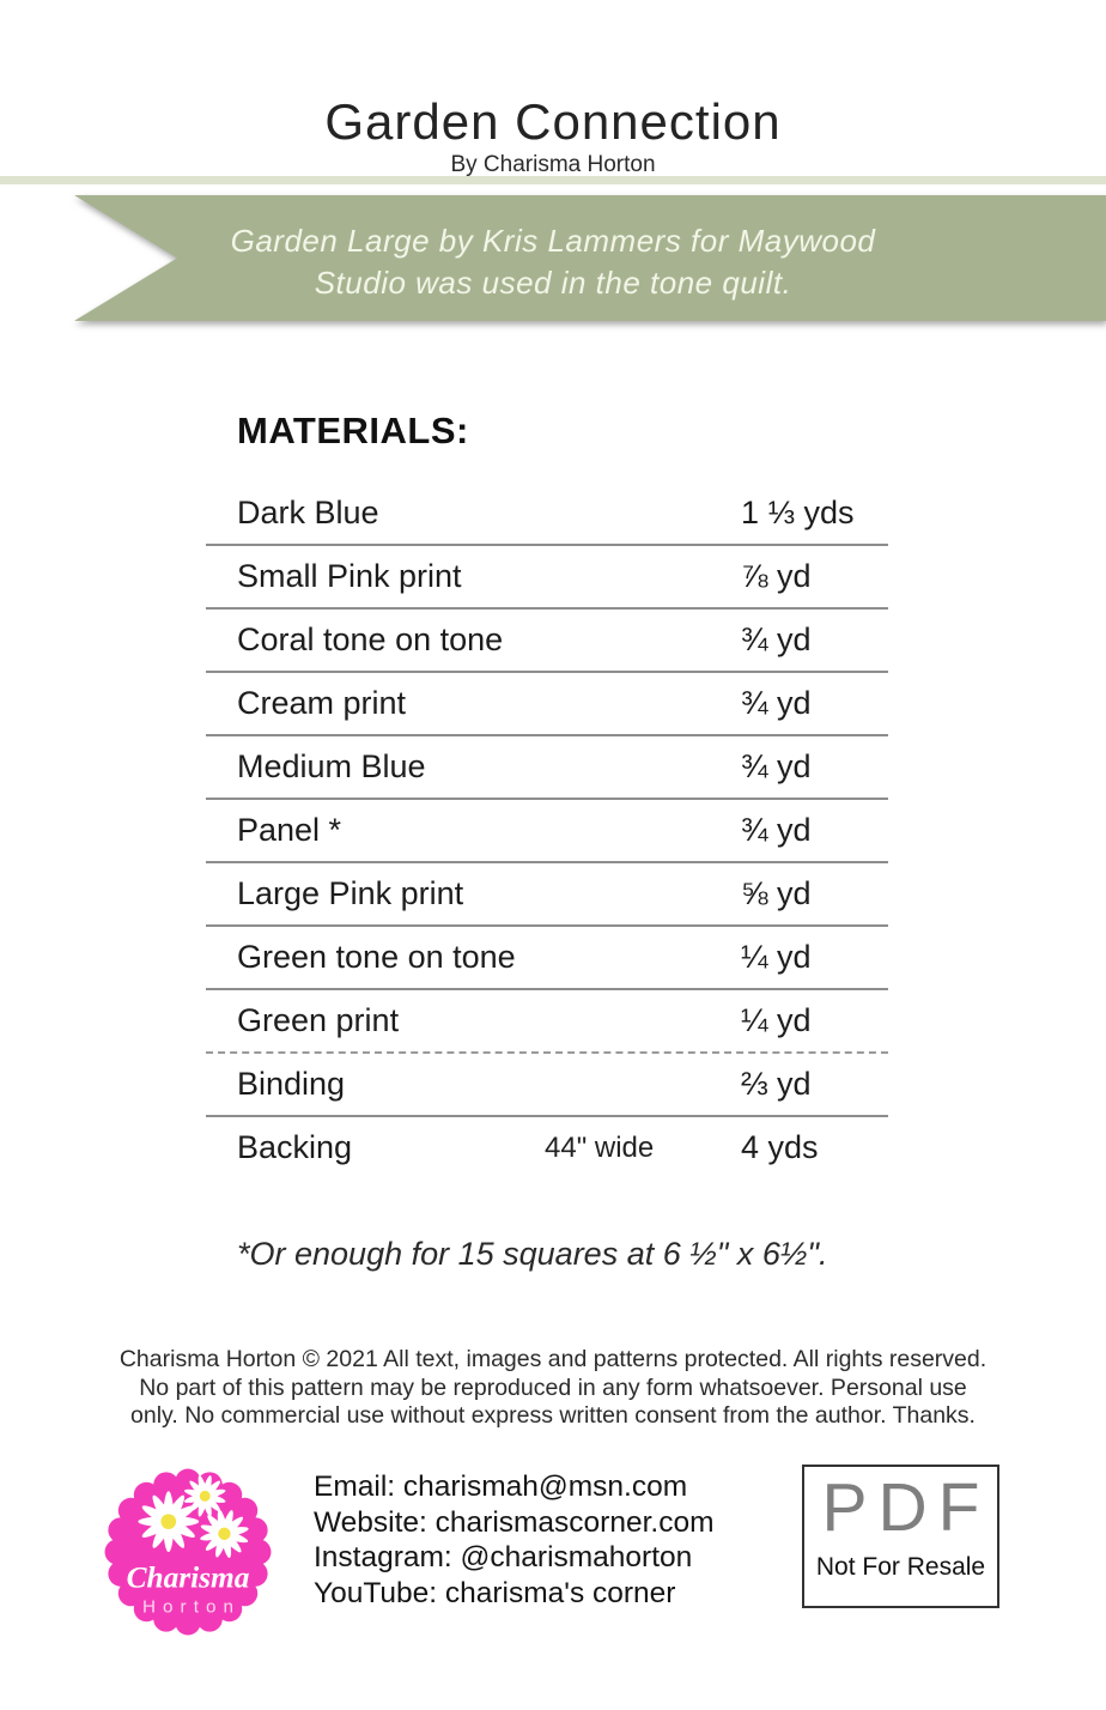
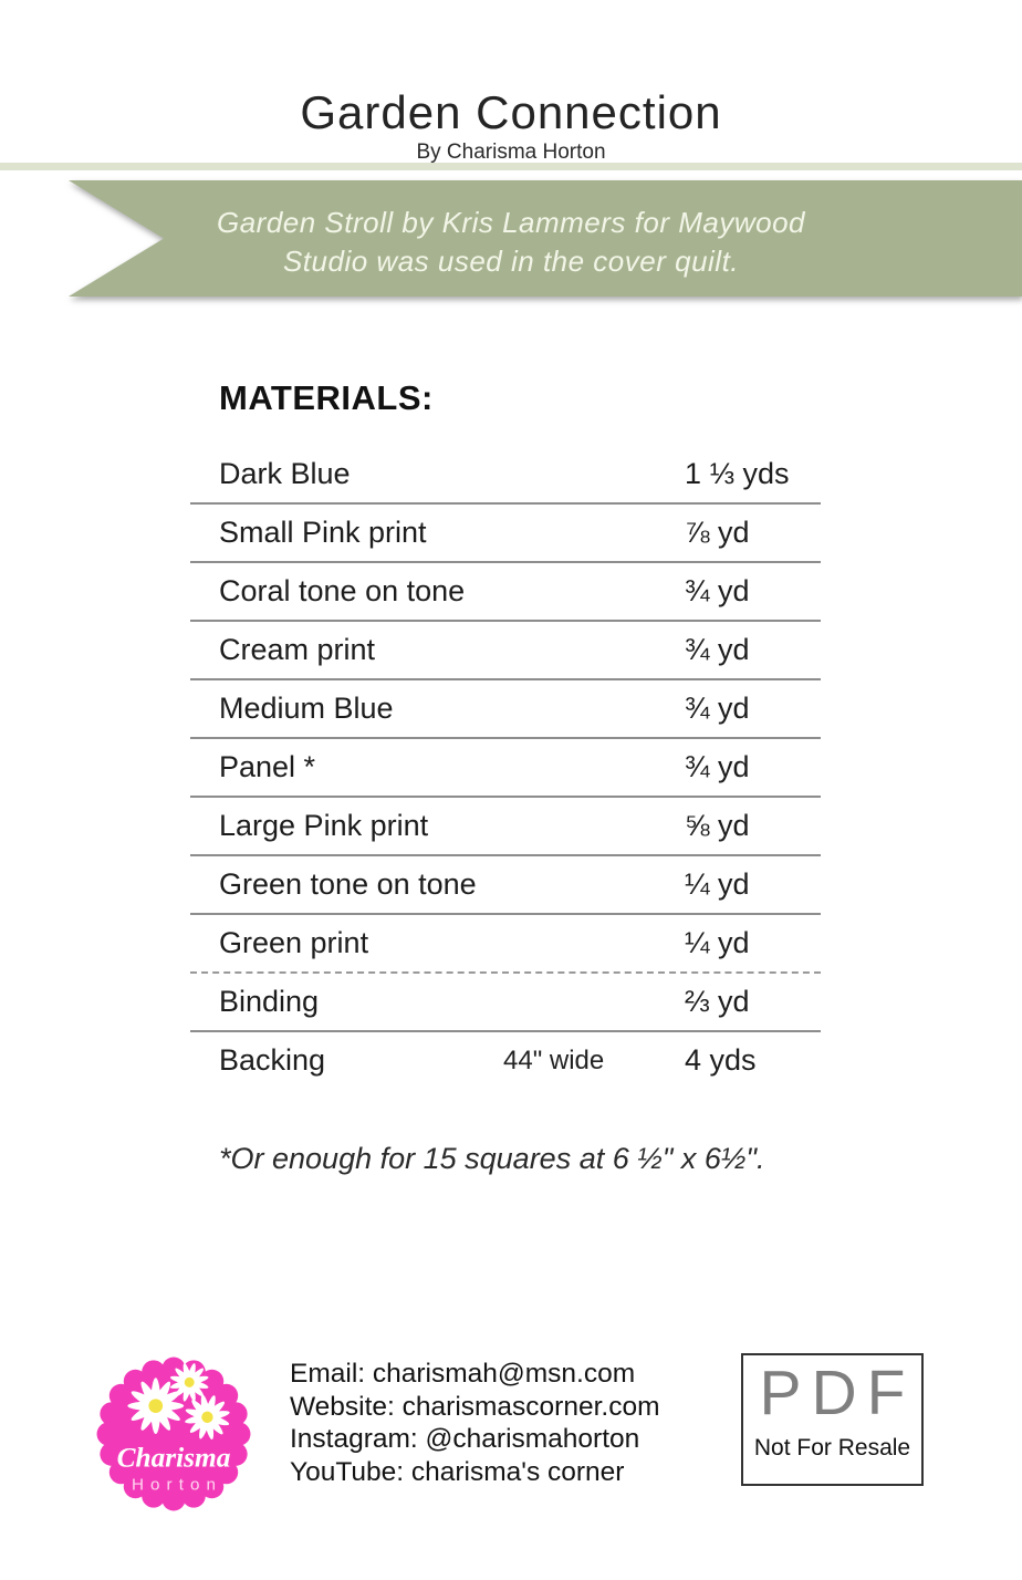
  Garden Connection
  By Charisma Horton
- Garden Large by Kris Lammers for Maywood
+ Garden Stroll by Kris Lammers for Maywood
- Studio was used in the tone quilt.
+ Studio was used in the cover quilt.
  MATERIALS:
  Dark Blue
  1 ⅓ yds
  Small Pink print
  ⅞ yd
  Coral tone on tone
  ¾ yd
  Cream print
  ¾ yd
  Medium Blue
  ¾ yd
  Panel *
  ¾ yd
  Large Pink print
  ⅝ yd
  Green tone on tone
  ¼ yd
  Green print
  ¼ yd
  Binding
  ⅔ yd
  Backing
  44" wide
  4 yds
  *Or enough for 15 squares at 6 ½" x 6½".
- Charisma Horton © 2021 All text, images and patterns protected. All rights reserved.
- No part of this pattern may be reproduced in any form whatsoever. Personal use
- only. No commercial use without express written consent from the author. Thanks.
  Charisma
  Horton
  Email: charismah@msn.com
  Website: charismascorner.com
  Instagram: @charismahorton
  YouTube: charisma's corner
  PDF
  Not For Resale
